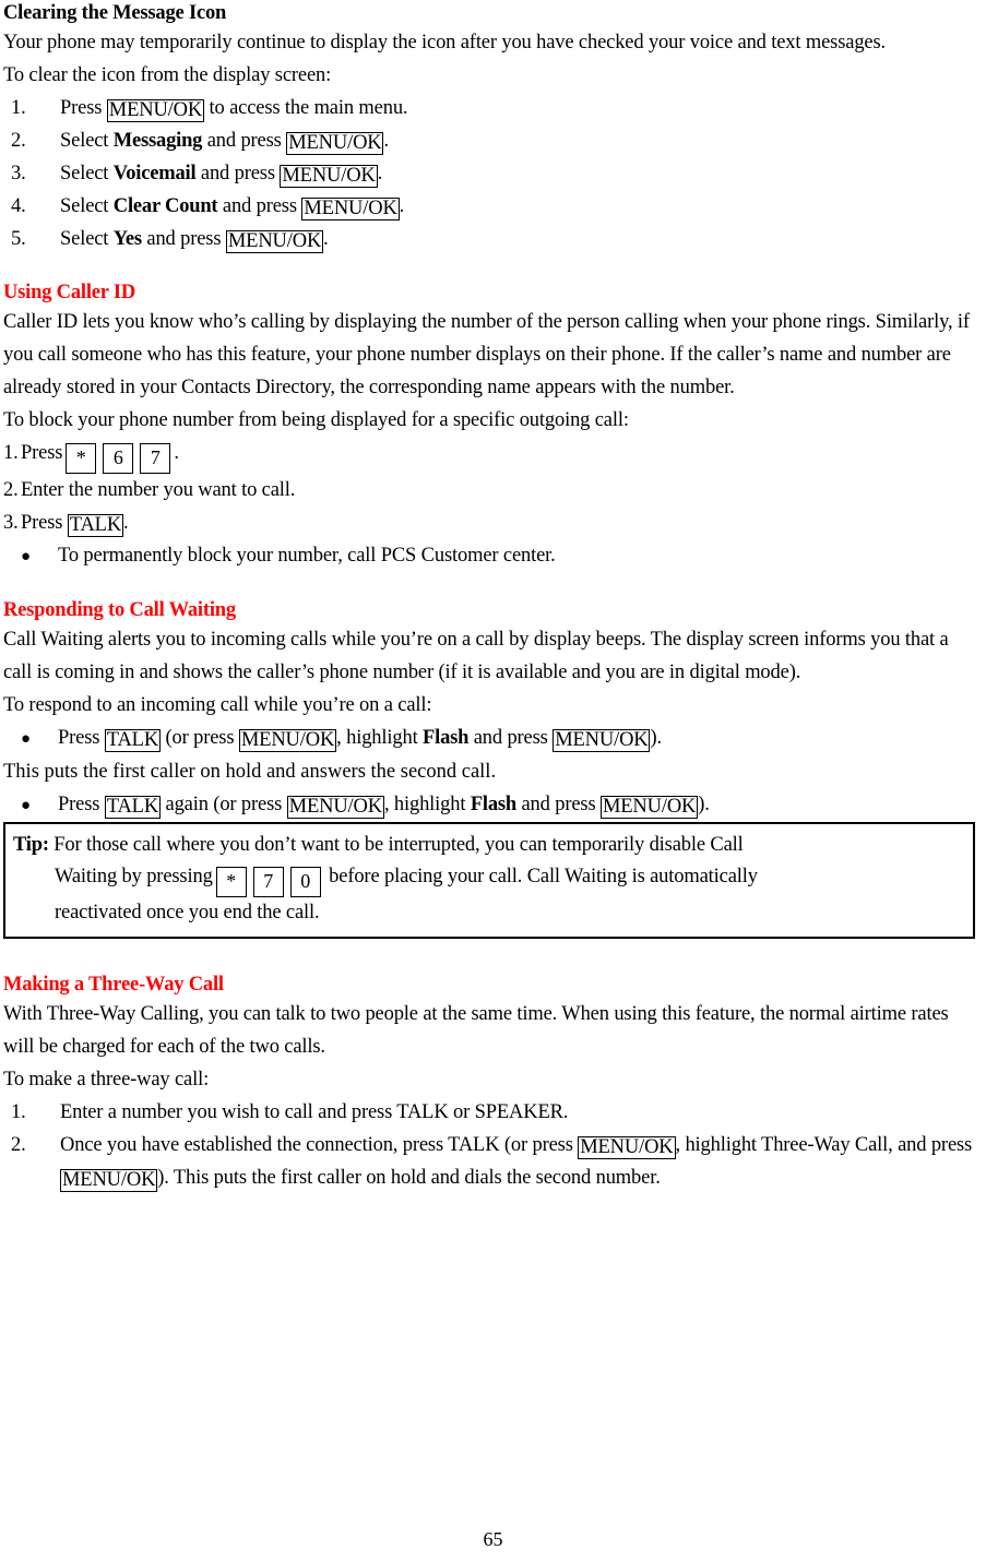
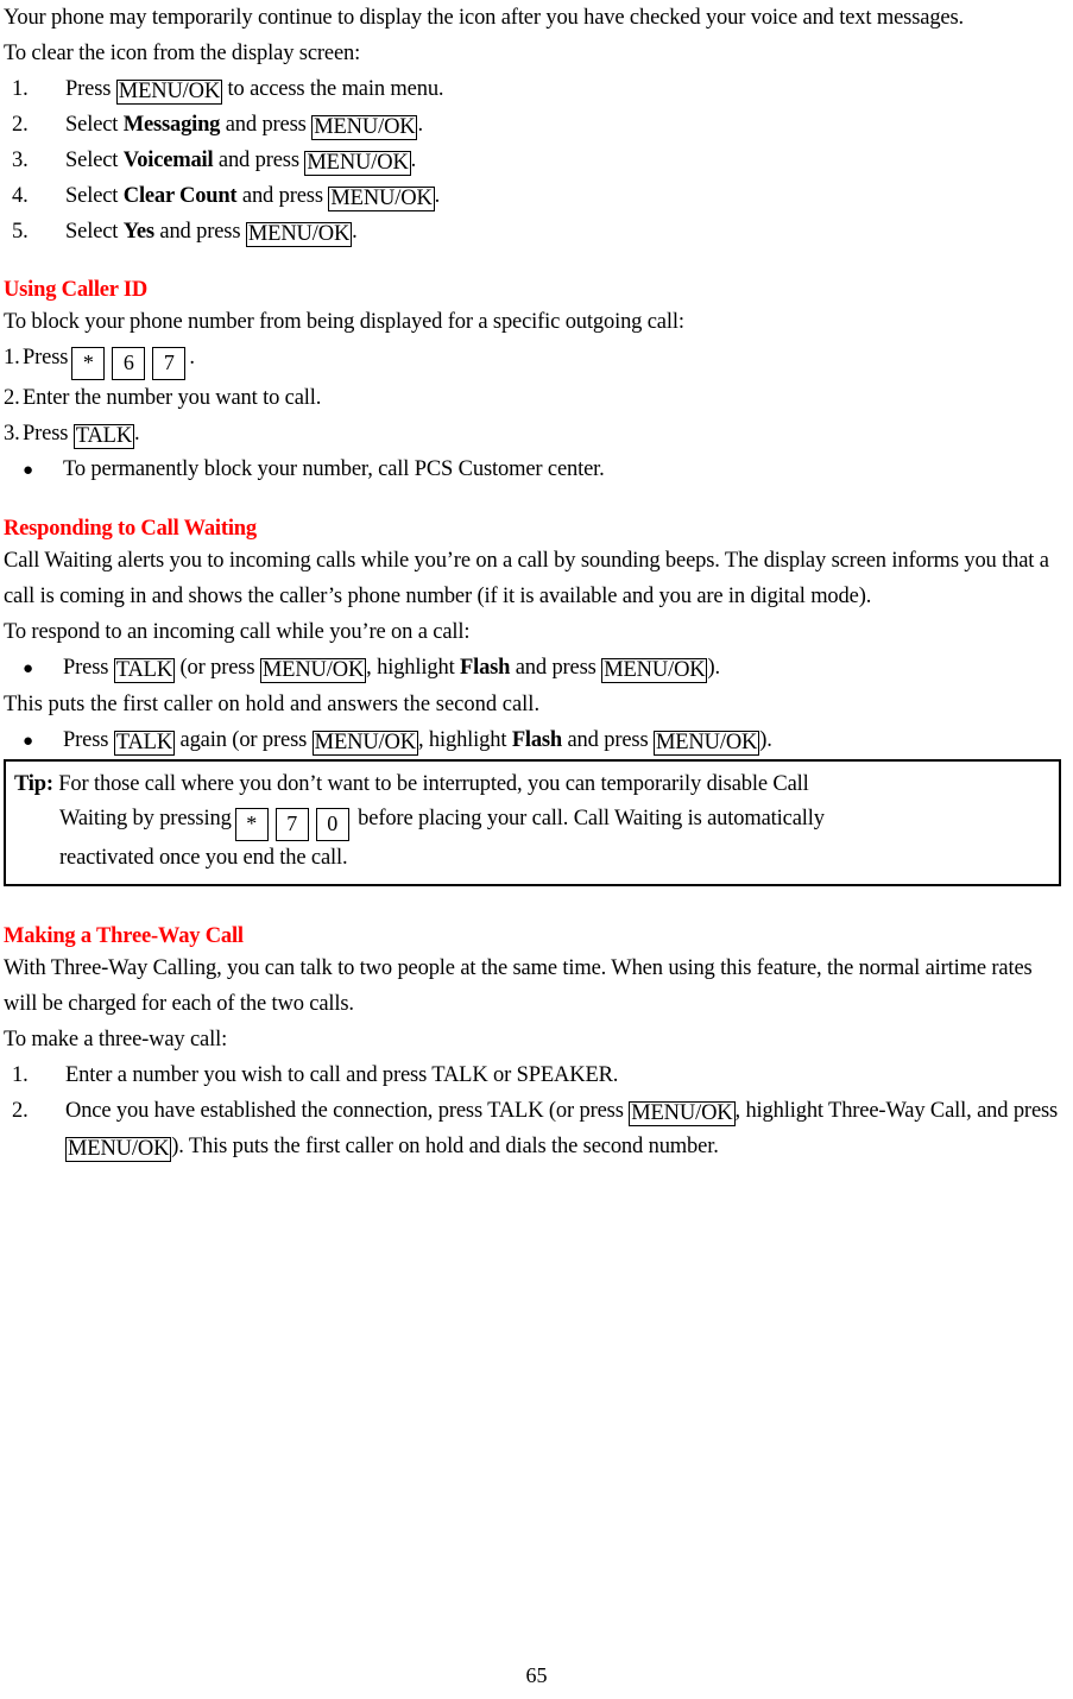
- Clearing the Message Icon
  Your phone may temporarily continue to display the icon after you have checked your voice and text messages.
  To clear the icon from the display screen:
  1.
  Press MENU/OK to access the main menu.
  2.
  Select Messaging and press MENU/OK.
  3.
  Select Voicemail and press MENU/OK.
  4.
  Select Clear Count and press MENU/OK.
  5.
  Select Yes and press MENU/OK.
  Using Caller ID
- Caller ID lets you know who’s calling by displaying the number of the person calling when your phone rings. Similarly, if you call someone who has this feature, your phone number displays on their phone. If the caller’s name and number are already stored in your Contacts Directory, the corresponding name appears with the number.
  To block your phone number from being displayed for a specific outgoing call:
  1.
  Press * 6 7 .
  2.
  Enter the number you want to call.
  3.
  Press TALK.
  ●
  To permanently block your number, call PCS Customer center.
  Responding to Call Waiting
- Call Waiting alerts you to incoming calls while you’re on a call by display beeps. The display screen informs you that a call is coming in and shows the caller’s phone number (if it is available and you are in digital mode).
+ Call Waiting alerts you to incoming calls while you’re on a call by sounding beeps. The display screen informs you that a call is coming in and shows the caller’s phone number (if it is available and you are in digital mode).
  To respond to an incoming call while you’re on a call:
  ●
  Press TALK (or press MENU/OK, highlight Flash and press MENU/OK).
  This puts the first caller on hold and answers the second call.
  ●
  Press TALK again (or press MENU/OK, highlight Flash and press MENU/OK).
  Tip: For those call where you don’t want to be interrupted, you can temporarily disable Call
  Waiting by pressing * 7 0 before placing your call. Call Waiting is automatically
  reactivated once you end the call.
  Making a Three-Way Call
  With Three-Way Calling, you can talk to two people at the same time. When using this feature, the normal airtime rates will be charged for each of the two calls.
  To make a three-way call:
  1.
  Enter a number you wish to call and press TALK or SPEAKER.
  2.
  Once you have established the connection, press TALK (or press MENU/OK, highlight Three-Way Call, and press MENU/OK). This puts the first caller on hold and dials the second number.
  65
